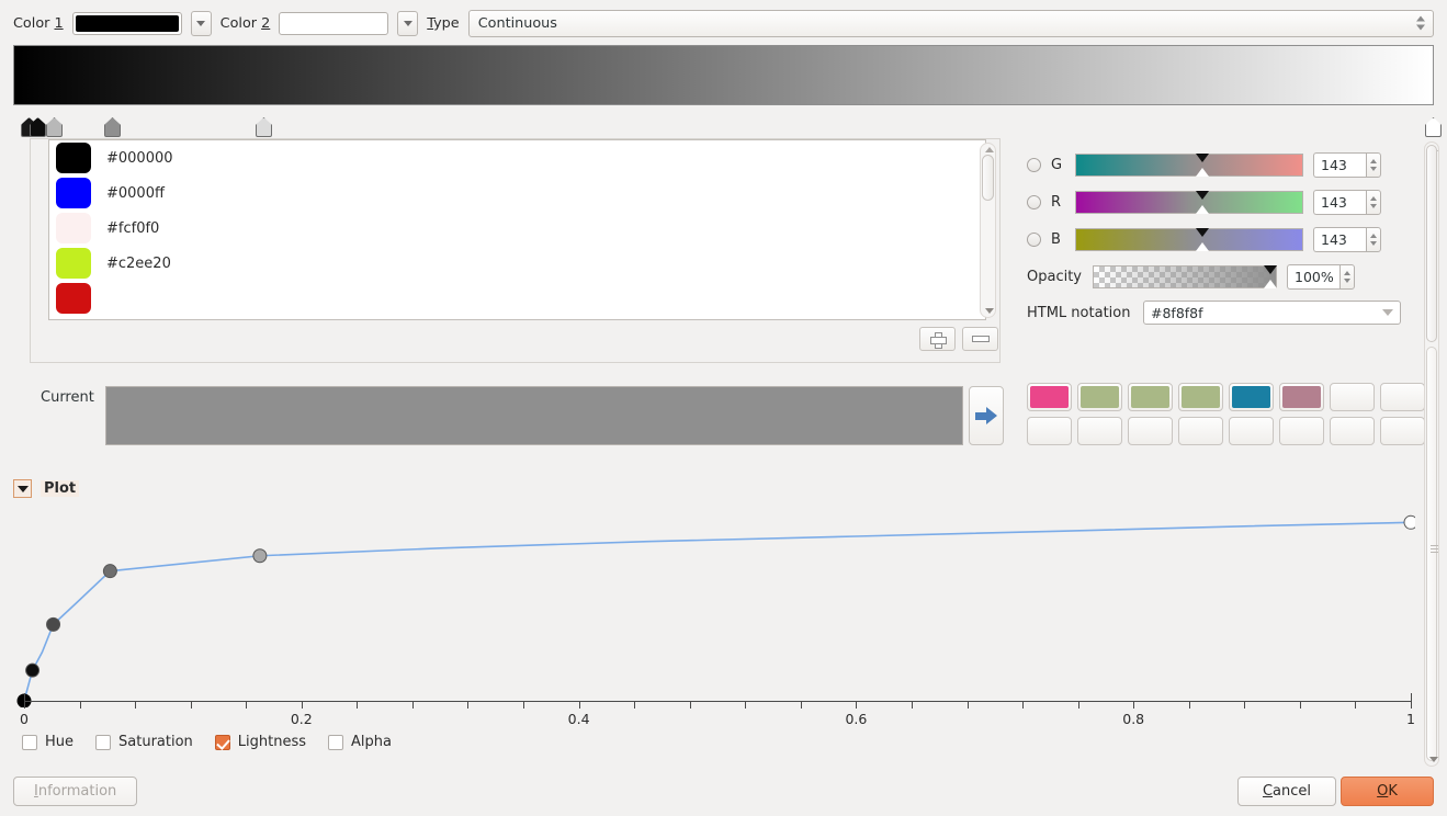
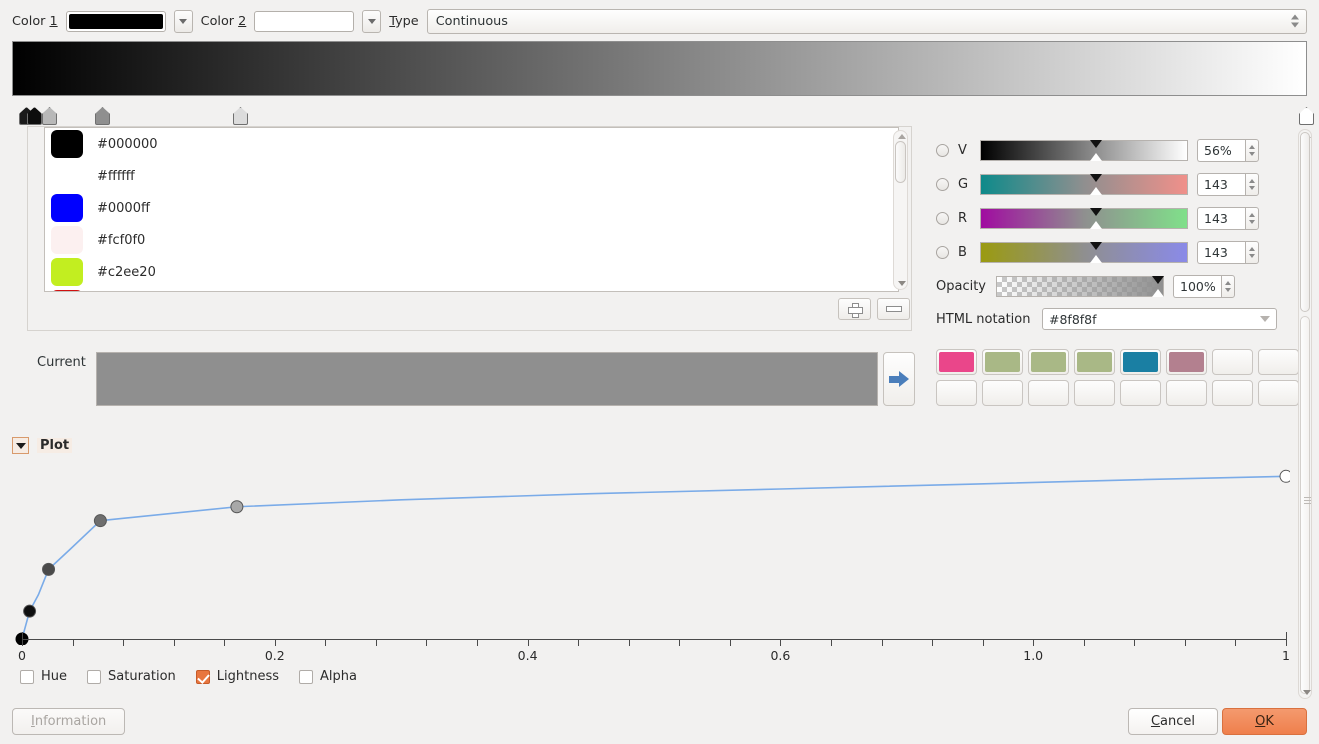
  Color 1
  Color 2
  Type
  Continuous
  #000000
+ #ffffff
  #0000ff
  #fcf0f0
  #c2ee20
+ V
+ 56%
  G
  143
  R
  143
  B
  143
  Opacity
  100%
  HTML notation
  #8f8f8f
  Current
  Plot
  0
  0.2
  0.4
  0.6
- 0.8
+ 1.0
  1
  Hue
  Saturation
  Lightness
  Alpha
  I
  nformation
  C
  ancel
  O
  K
